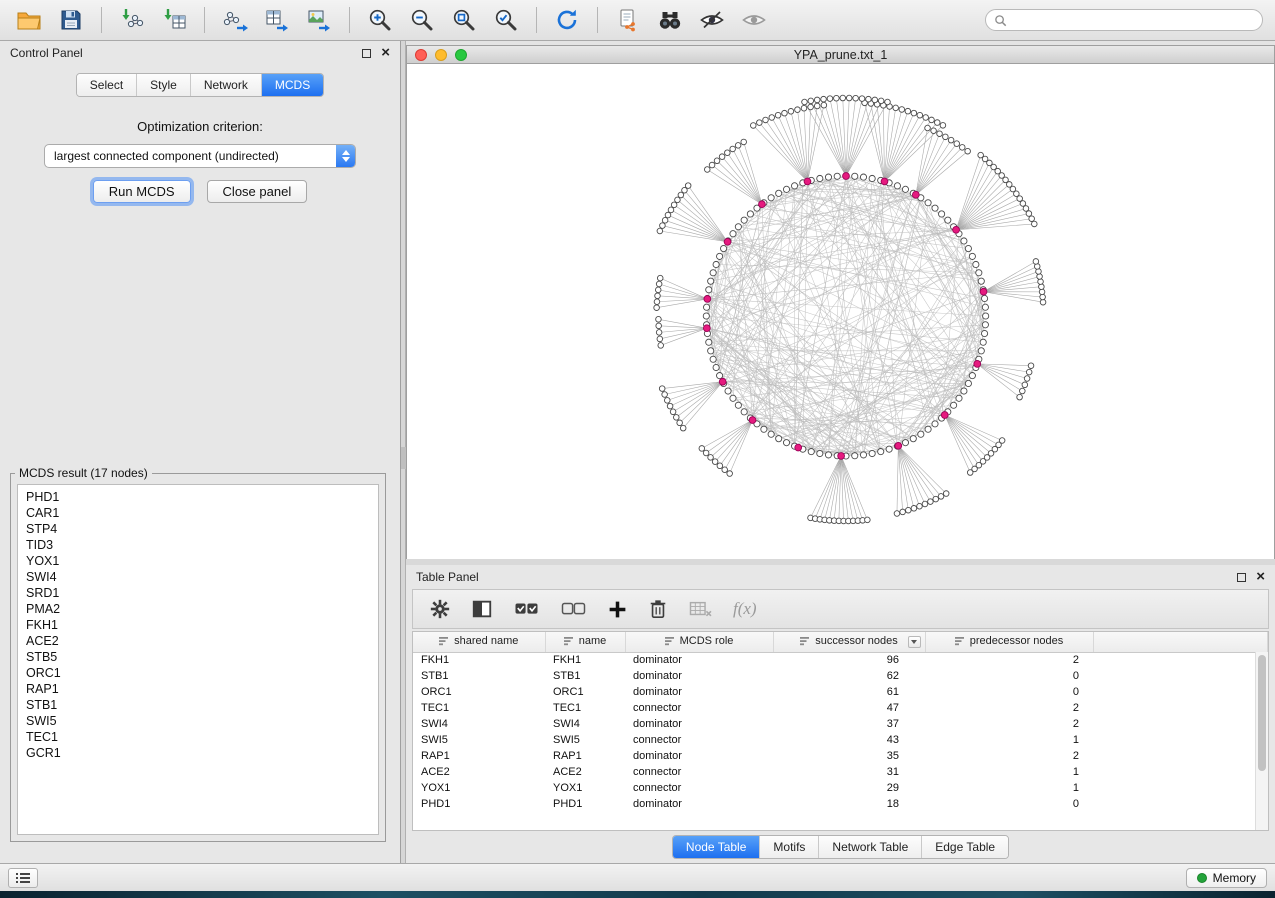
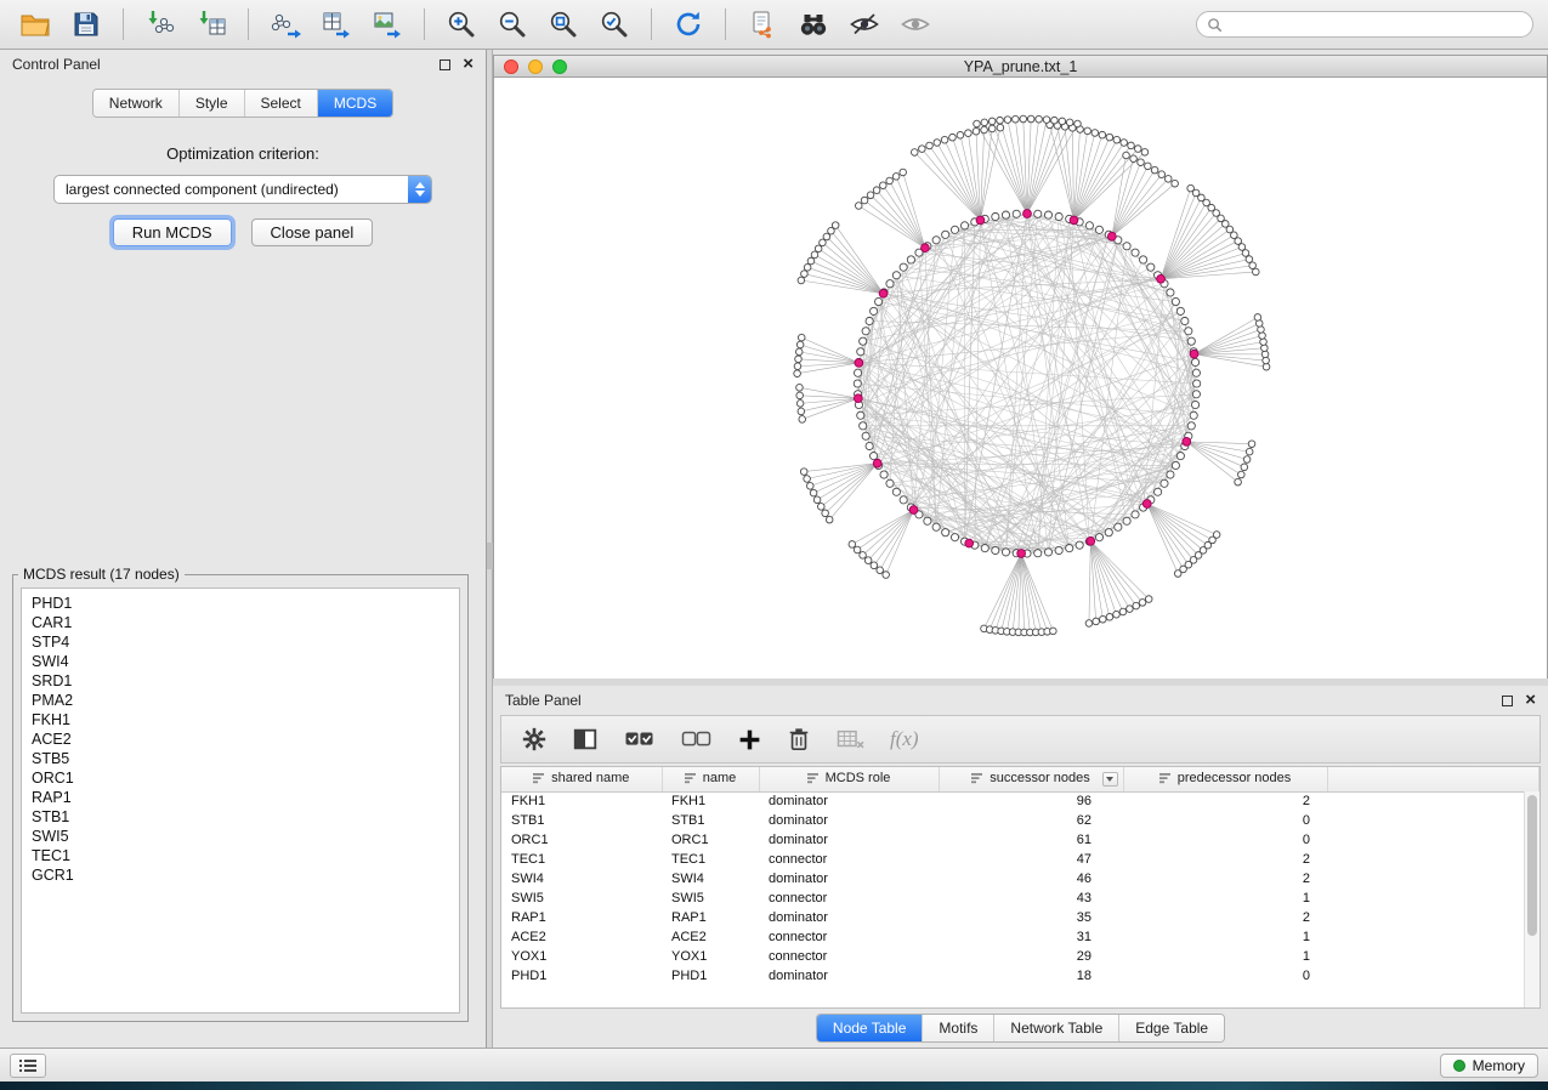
  Control Panel
  ×
- Select
+ Network
  Style
- Network
+ Select
  MCDS
  Optimization criterion:
  largest connected component (undirected)
  Run MCDS
  Close panel
  MCDS result (17 nodes)
  PHD1
  CAR1
  STP4
- TID3
- YOX1
  SWI4
  SRD1
  PMA2
  FKH1
  ACE2
  STB5
  ORC1
  RAP1
  STB1
  SWI5
  TEC1
  GCR1
  YPA_prune.txt_1
  Table Panel
  ×
  f(x)
  shared name	name	MCDS role	successor nodes	predecessor nodes
  FKH1	FKH1	dominator	96	2
  STB1	STB1	dominator	62	0
  ORC1	ORC1	dominator	61	0
  TEC1	TEC1	connector	47	2
- SWI4	SWI4	dominator	37	2
+ SWI4	SWI4	dominator	46	2
  SWI5	SWI5	connector	43	1
  RAP1	RAP1	dominator	35	2
  ACE2	ACE2	connector	31	1
  YOX1	YOX1	connector	29	1
  PHD1	PHD1	dominator	18	0
  Node Table
  Motifs
  Network Table
  Edge Table
  Memory
